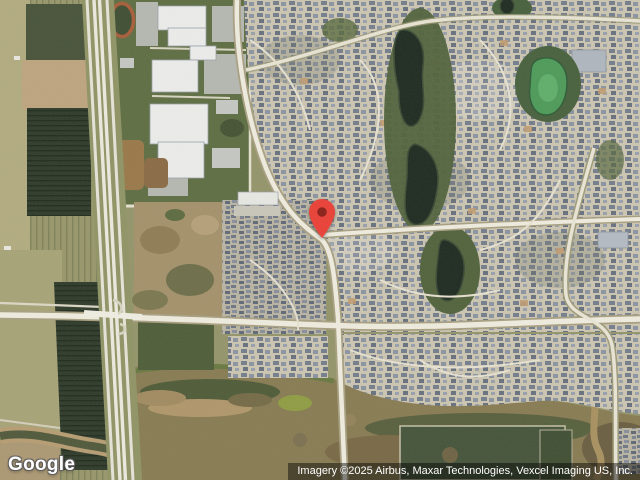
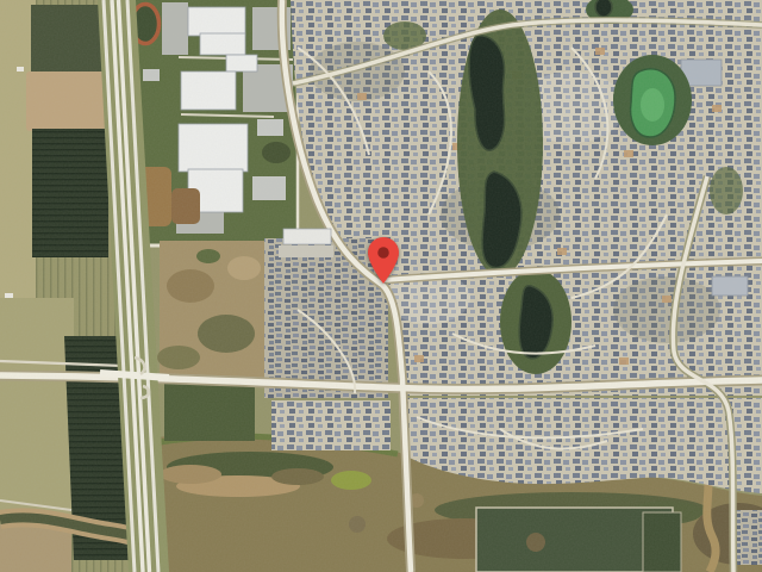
- Google
- Imagery ©2025 Airbus, Maxar Technologies, Vexcel Imaging US, Inc.
